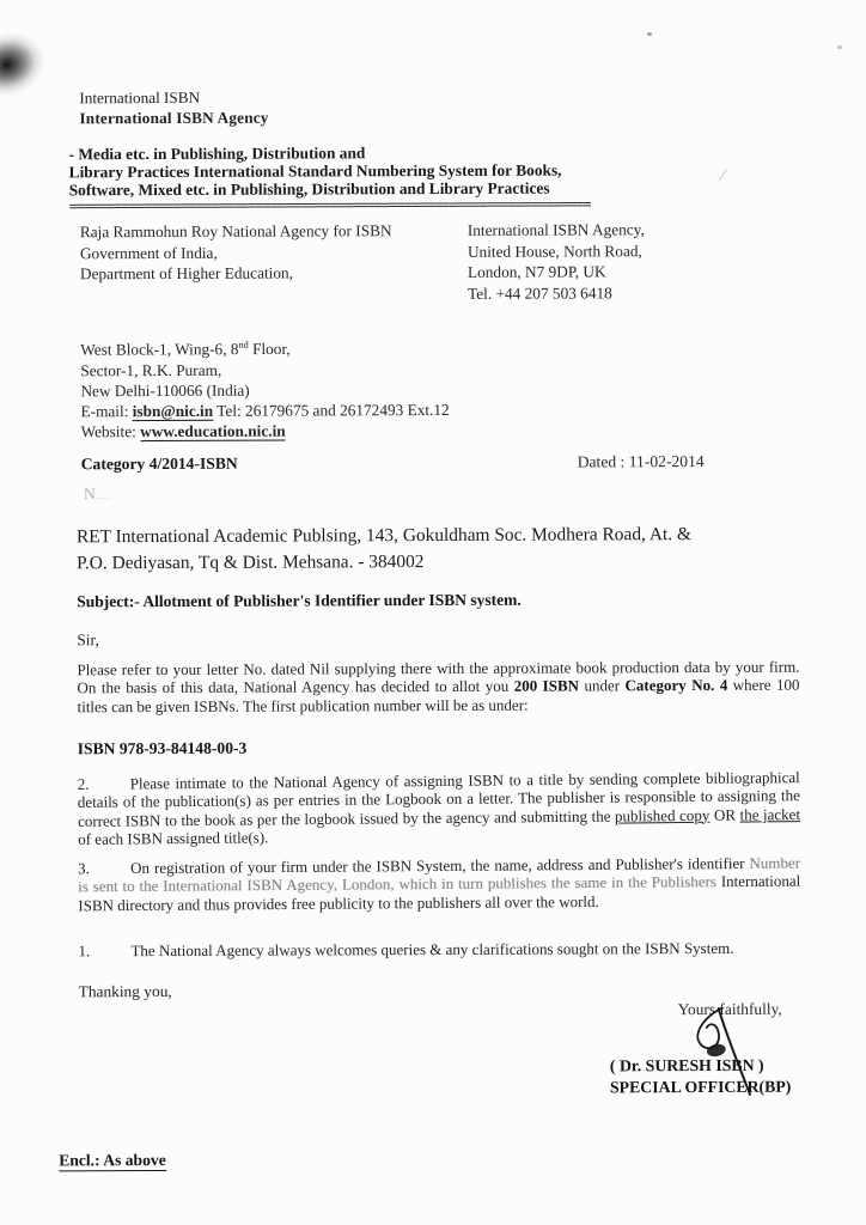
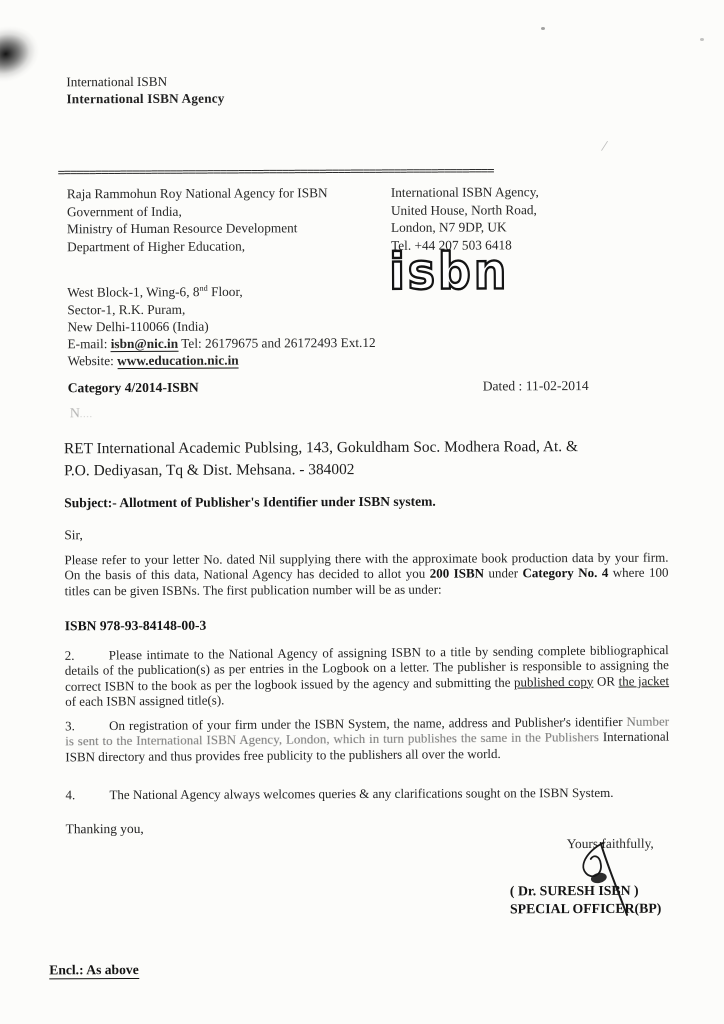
  International ISBN
  International ISBN Agency
- - Media etc. in Publishing, Distribution and
- Library Practices International Standard Numbering System for Books,
- Software, Mixed etc. in Publishing, Distribution and Library Practices
  ======================================================================
  Raja Rammohun Roy National Agency for ISBN
  Government of India,
+ Ministry of Human Resource Development
  Department of Higher Education,
  International ISBN Agency,
  United House, North Road,
  London, N7 9DP, UK
  Tel. +44 207 503 6418
+ isbn
  West Block-1, Wing-6, 8nd Floor,
  Sector-1, R.K. Puram,
  New Delhi-110066 (India)
  E-mail: isbn@nic.in Tel: 26179675 and 26172493 Ext.12
  Website: www.education.nic.in
  Category 4/2014-ISBN
  Dated : 11-02-2014
  N....
  RET International Academic Publsing, 143, Gokuldham Soc. Modhera Road, At. &
  P.O. Dediyasan, Tq & Dist. Mehsana. - 384002
  Subject:- Allotment of Publisher's Identifier under ISBN system.
  Sir,
  Please refer to your letter No. dated Nil supplying there with the approximate book production data by your firm. On the basis of this data, National Agency has decided to allot you 200 ISBN under Category No. 4 where 100 titles can be given ISBNs. The first publication number will be as under:
  ISBN 978-93-84148-00-3
  2. Please intimate to the National Agency of assigning ISBN to a title by sending complete bibliographical details of the publication(s) as per entries in the Logbook on a letter. The publisher is responsible to assigning the correct ISBN to the book as per the logbook issued by the agency and submitting the published copy OR the jacket of each ISBN assigned title(s).
  3. On registration of your firm under the ISBN System, the name, address and Publisher's identifier Number is sent to the International ISBN Agency, London, which in turn publishes the same in the Publishers International ISBN directory and thus provides free publicity to the publishers all over the world.
- 1. The National Agency always welcomes queries & any clarifications sought on the ISBN System.
+ 4. The National Agency always welcomes queries & any clarifications sought on the ISBN System.
  Thanking you,
  Yoursaithfully,
  ( Dr. SURESH ISBN )
  SPECIAL OFFICER(BP)
  Encl.: As above
